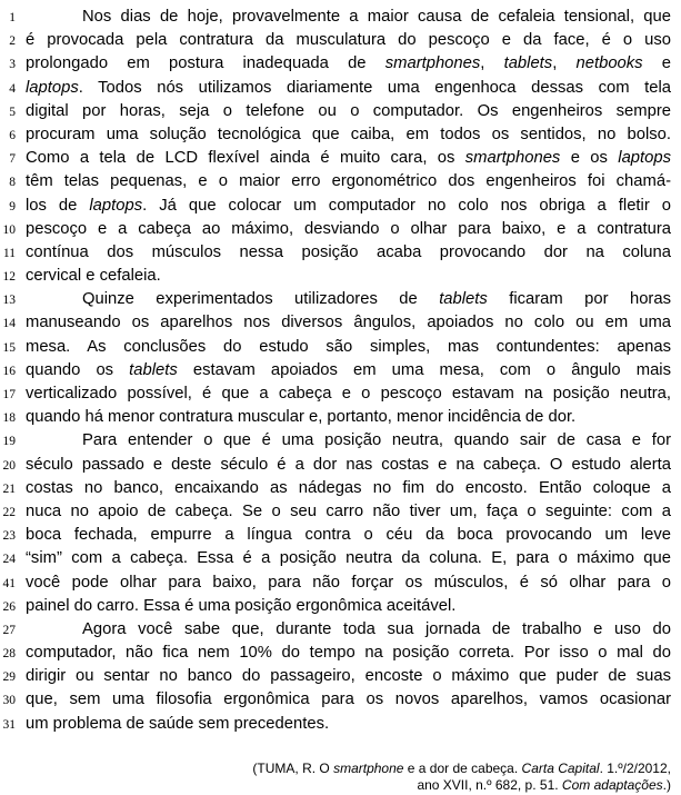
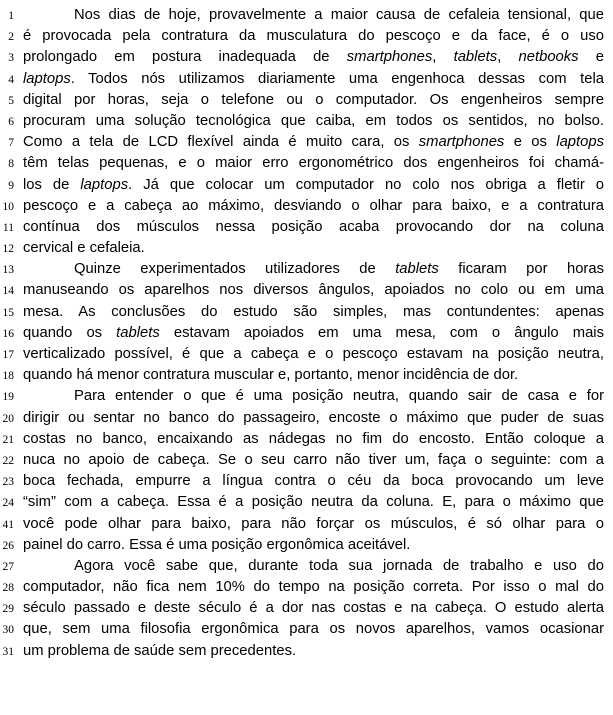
  1
  Nos dias de hoje, provavelmente a maior causa de cefaleia tensional, que
  2
  é provocada pela contratura da musculatura do pescoço e da face, é o uso
  3
  prolongado em postura inadequada de smartphones, tablets, netbooks e
  4
  laptops. Todos nós utilizamos diariamente uma engenhoca dessas com tela
  5
  digital por horas, seja o telefone ou o computador. Os engenheiros sempre
  6
  procuram uma solução tecnológica que caiba, em todos os sentidos, no bolso.
  7
  Como a tela de LCD flexível ainda é muito cara, os smartphones e os laptops
  8
  têm telas pequenas, e o maior erro ergonométrico dos engenheiros foi chamá-
  9
  los de laptops. Já que colocar um computador no colo nos obriga a fletir o
  10
  pescoço e a cabeça ao máximo, desviando o olhar para baixo, e a contratura
  11
  contínua dos músculos nessa posição acaba provocando dor na coluna
  12
  cervical e cefaleia.
  13
  Quinze experimentados utilizadores de tablets ficaram por horas
  14
  manuseando os aparelhos nos diversos ângulos, apoiados no colo ou em uma
  15
  mesa. As conclusões do estudo são simples, mas contundentes: apenas
  16
  quando os tablets estavam apoiados em uma mesa, com o ângulo mais
  17
  verticalizado possível, é que a cabeça e o pescoço estavam na posição neutra,
  18
  quando há menor contratura muscular e, portanto, menor incidência de dor.
  19
  Para entender o que é uma posição neutra, quando sair de casa e for
  20
- século passado e deste século é a dor nas costas e na cabeça. O estudo alerta
+ dirigir ou sentar no banco do passageiro, encoste o máximo que puder de suas
  21
  costas no banco, encaixando as nádegas no fim do encosto. Então coloque a
  22
  nuca no apoio de cabeça. Se o seu carro não tiver um, faça o seguinte: com a
  23
  boca fechada, empurre a língua contra o céu da boca provocando um leve
  24
  “sim” com a cabeça. Essa é a posição neutra da coluna. E, para o máximo que
  41
  você pode olhar para baixo, para não forçar os músculos, é só olhar para o
  26
  painel do carro. Essa é uma posição ergonômica aceitável.
  27
  Agora você sabe que, durante toda sua jornada de trabalho e uso do
  28
  computador, não fica nem 10% do tempo na posição correta. Por isso o mal do
  29
- dirigir ou sentar no banco do passageiro, encoste o máximo que puder de suas
+ século passado e deste século é a dor nas costas e na cabeça. O estudo alerta
  30
  que, sem uma filosofia ergonômica para os novos aparelhos, vamos ocasionar
  31
  um problema de saúde sem precedentes.
- (TUMA, R. O smartphone e a dor de cabeça. Carta Capital. 1.º/2/2012,
- ano XVII, n.º 682, p. 51. Com adaptações.)
